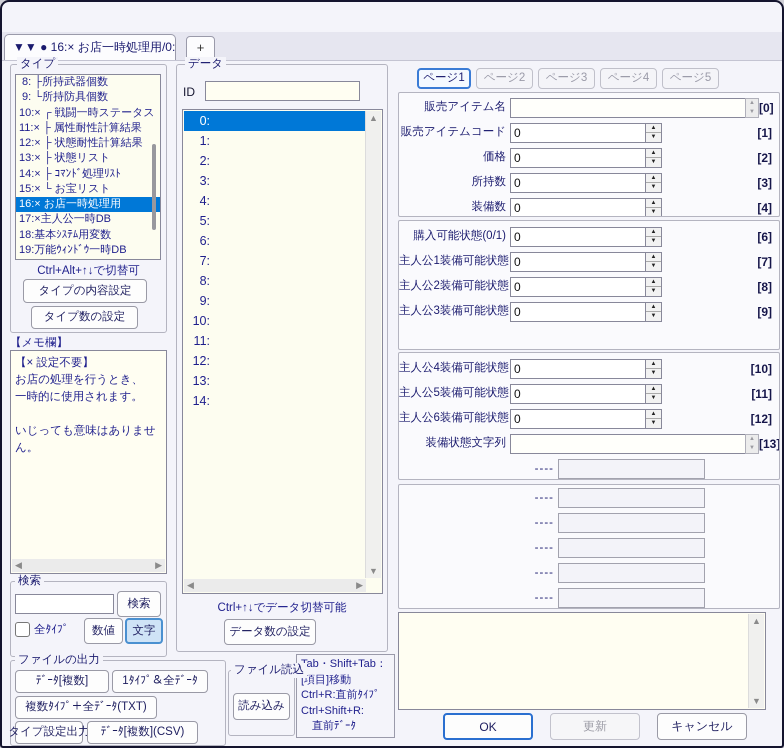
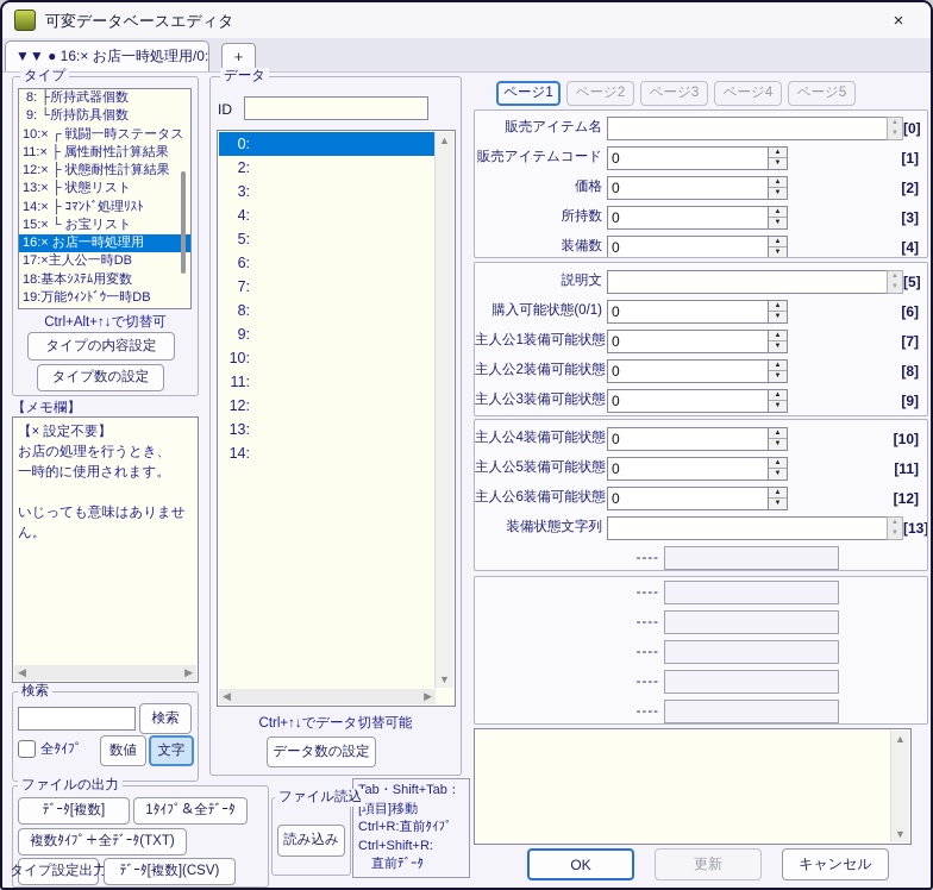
+ 可変データベースエディタ
+ ×
  ▼▼ ● 16:× お店一時処理用/0:
  +
  タイプ
  8: ├所持武器個数
  9: └所持防具個数
  10:× ┌ 戦闘一時ステータス
  11:× ├ 属性耐性計算結果
  12:× ├ 状態耐性計算結果
  13:× ├ 状態リスト
  14:× ├ ｺﾏﾝﾄﾞ処理ﾘｽﾄ
  15:× └ お宝リスト
  16:× お店一時処理用
  17:×主人公一時DB
  18:基本ｼｽﾃﾑ用変数
  19:万能ｳｨﾝﾄﾞｳ一時DB
  Ctrl+Alt+↑↓で切替可
  タイプの内容設定
  タイプ数の設定
  【メモ欄】
  ◀
  ▶
  【× 設定不要】
  お店の処理を行うとき、
  一時的に使用されます。
  いじっても意味はありません。
  検索
  検索
  全ﾀｲﾌﾟ
  数値
  文字
  ファイルの出力
  ﾃﾞｰﾀ[複数]
  1ﾀｲﾌﾟ＆全ﾃﾞｰﾀ
  複数ﾀｲﾌﾟ＋全ﾃﾞｰﾀ(TXT)
  タイプ設定出力
  ﾃﾞｰﾀ[複数](CSV)
  データ
  ID
  0:
- 1:
  2:
  3:
  4:
  5:
  6:
  7:
  8:
  9:
  10:
  11:
  12:
  13:
  14:
  ▲
  ▼
  ◀
  ▶
  Ctrl+↑↓でデータ切替可能
  データ数の設定
  ファイル読込
  読み込み
  ab・Shift+Tab：
  [項目]移動
  Ctrl+R:直前ﾀｲﾌﾟ
  Ctrl+Shift+R:
  直前ﾃﾞｰﾀ
  ページ1
  ページ2
  ページ3
  ページ4
  ページ5
  販売アイテム名
  [0]
  販売アイテムコード
  0
  [1]
  価格
  0
  [2]
  所持数
  0
  [3]
  装備数
  0
  [4]
+ 説明文
+ [5]
  購入可能状態(0/1)
  0
  [6]
  主人公1装備可能状態
  0
  [7]
  主人公2装備可能状態
  0
  [8]
  主人公3装備可能状態
  0
  [9]
  主人公4装備可能状態
  0
  [10]
  主人公5装備可能状態
  0
  [11]
  主人公6装備可能状態
  0
  [12]
  装備状態文字列
  [13]
  ----
  ----
  ----
  ----
  ----
  ----
  ▲
  ▼
  OK
  更新
  キャンセル
